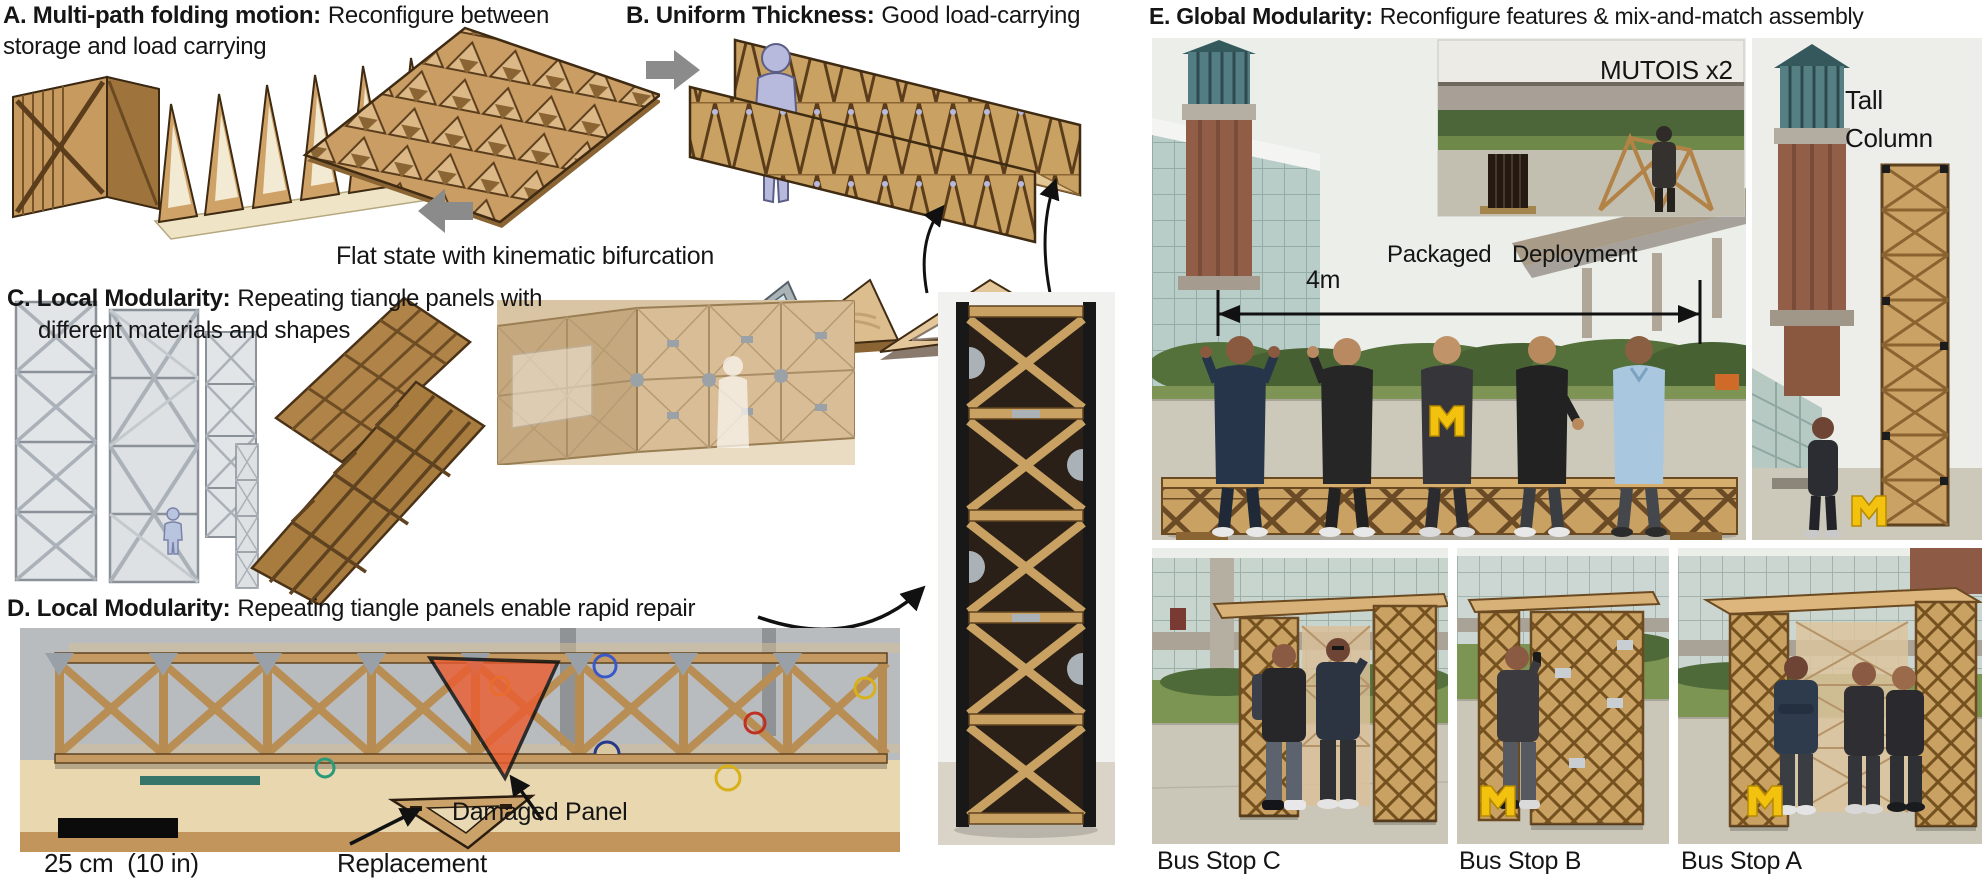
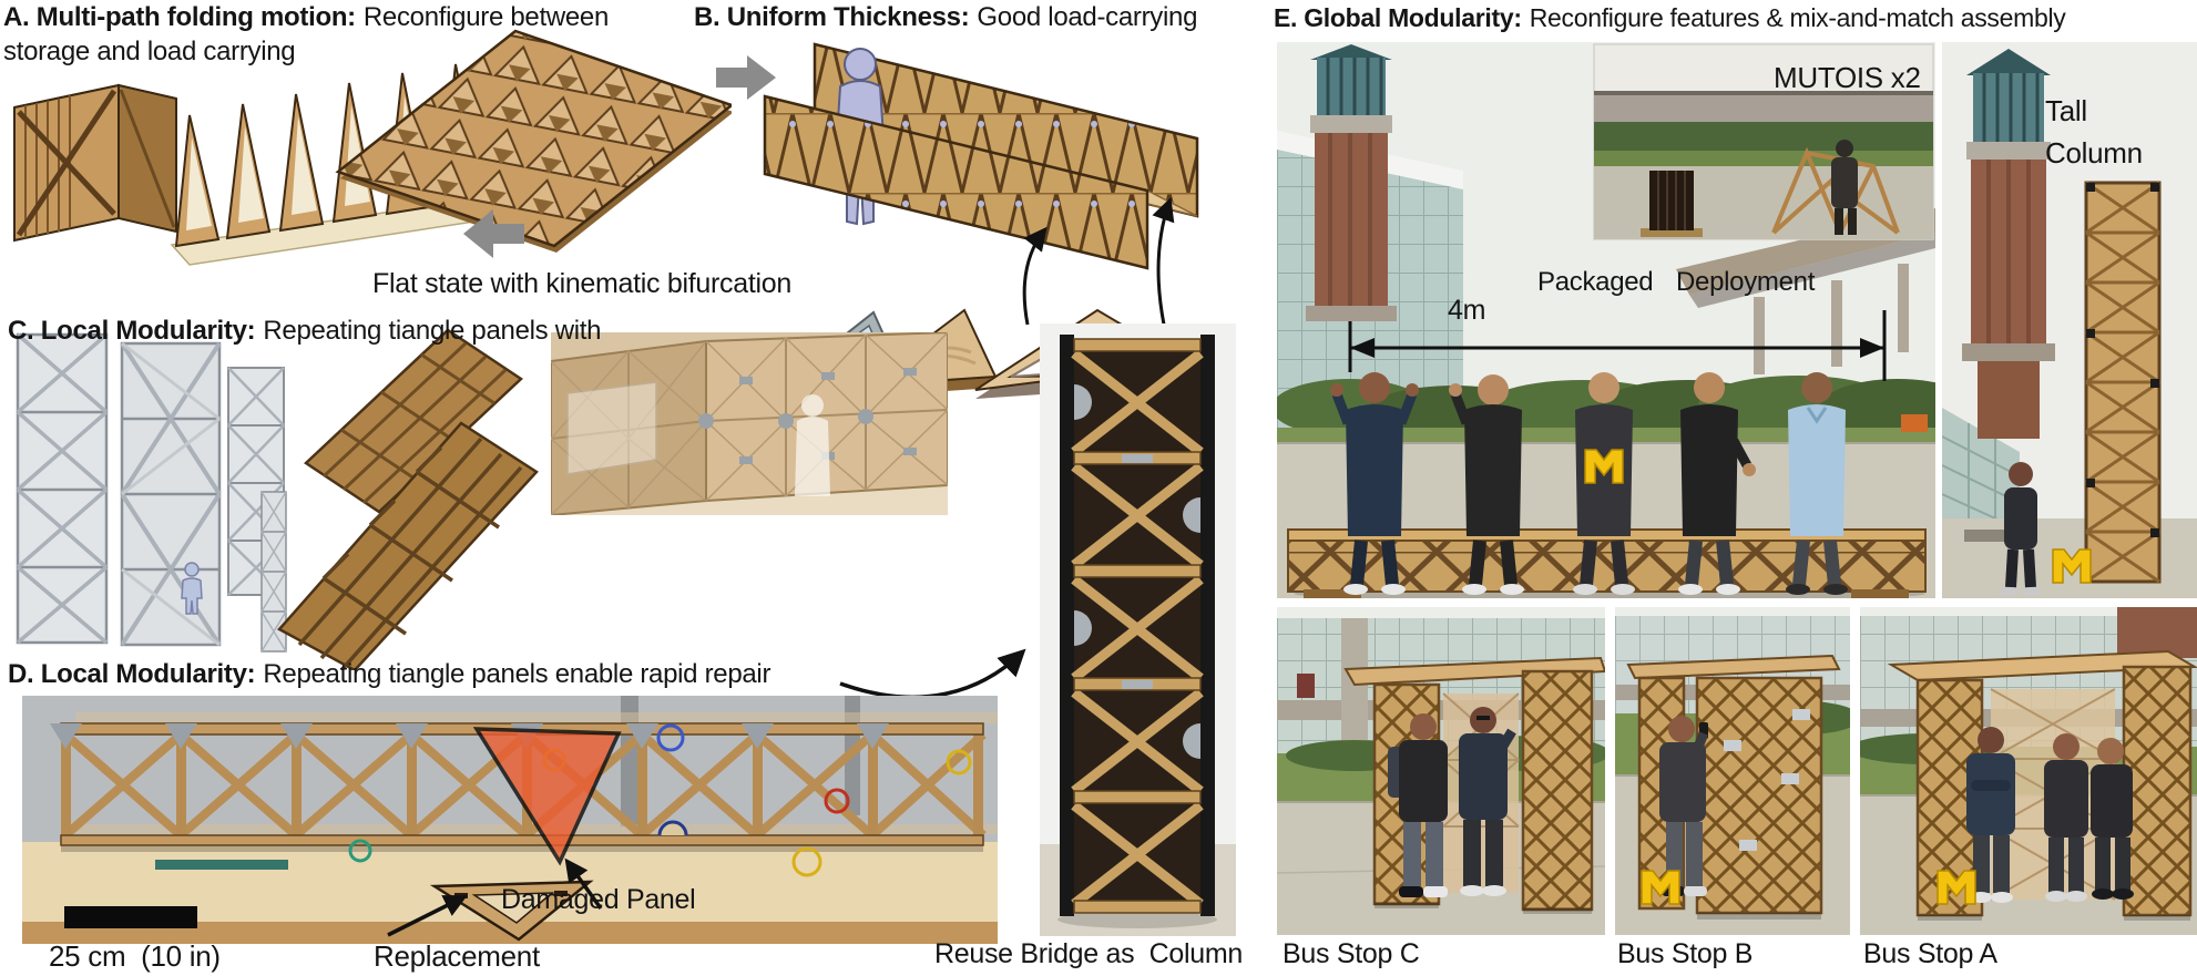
  A. Multi-path folding motion: Reconfigure between
  storage and load carrying
  B. Uniform Thickness: Good load-carrying
  E. Global Modularity: Reconfigure features & mix-and-match assembly
  Flat state with kinematic bifurcation
  C. Local Modularity: Repeating tiangle panels with
- different materials and shapes
  D. Local Modularity: Repeating tiangle panels enable rapid repair
  MUTOIS x2
  Packaged
  Deployment
  4m
  Tall
  Column
  Damaged Panel
  25 cm (10 in)
  Replacement
+ Reuse Bridge as Column
  Bus Stop C
  Bus Stop B
  Bus Stop A
